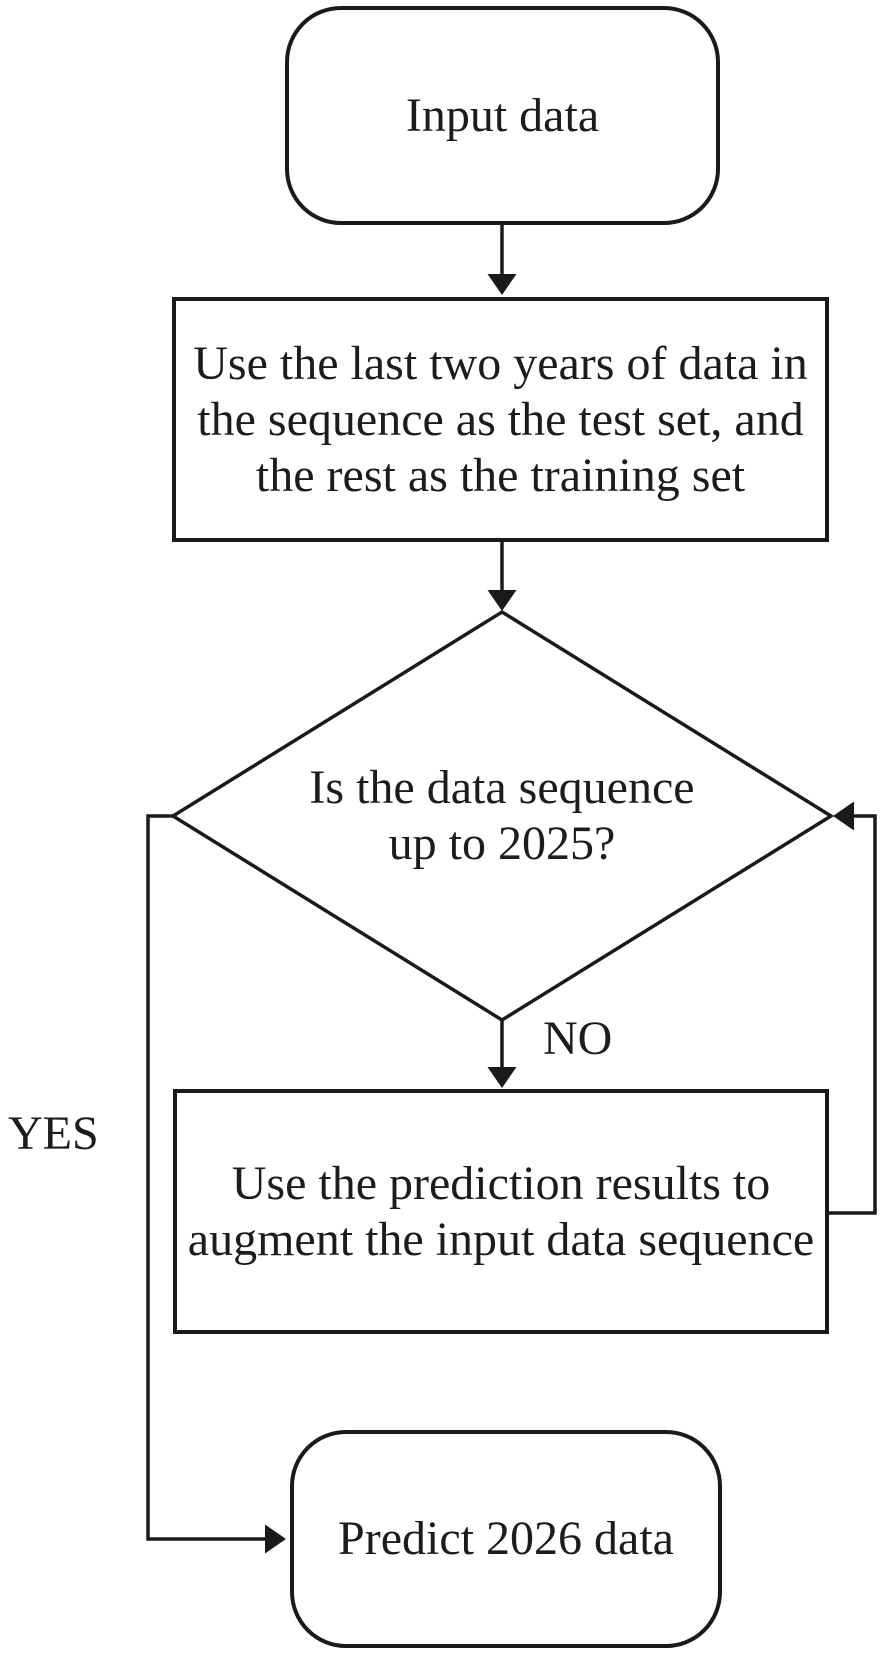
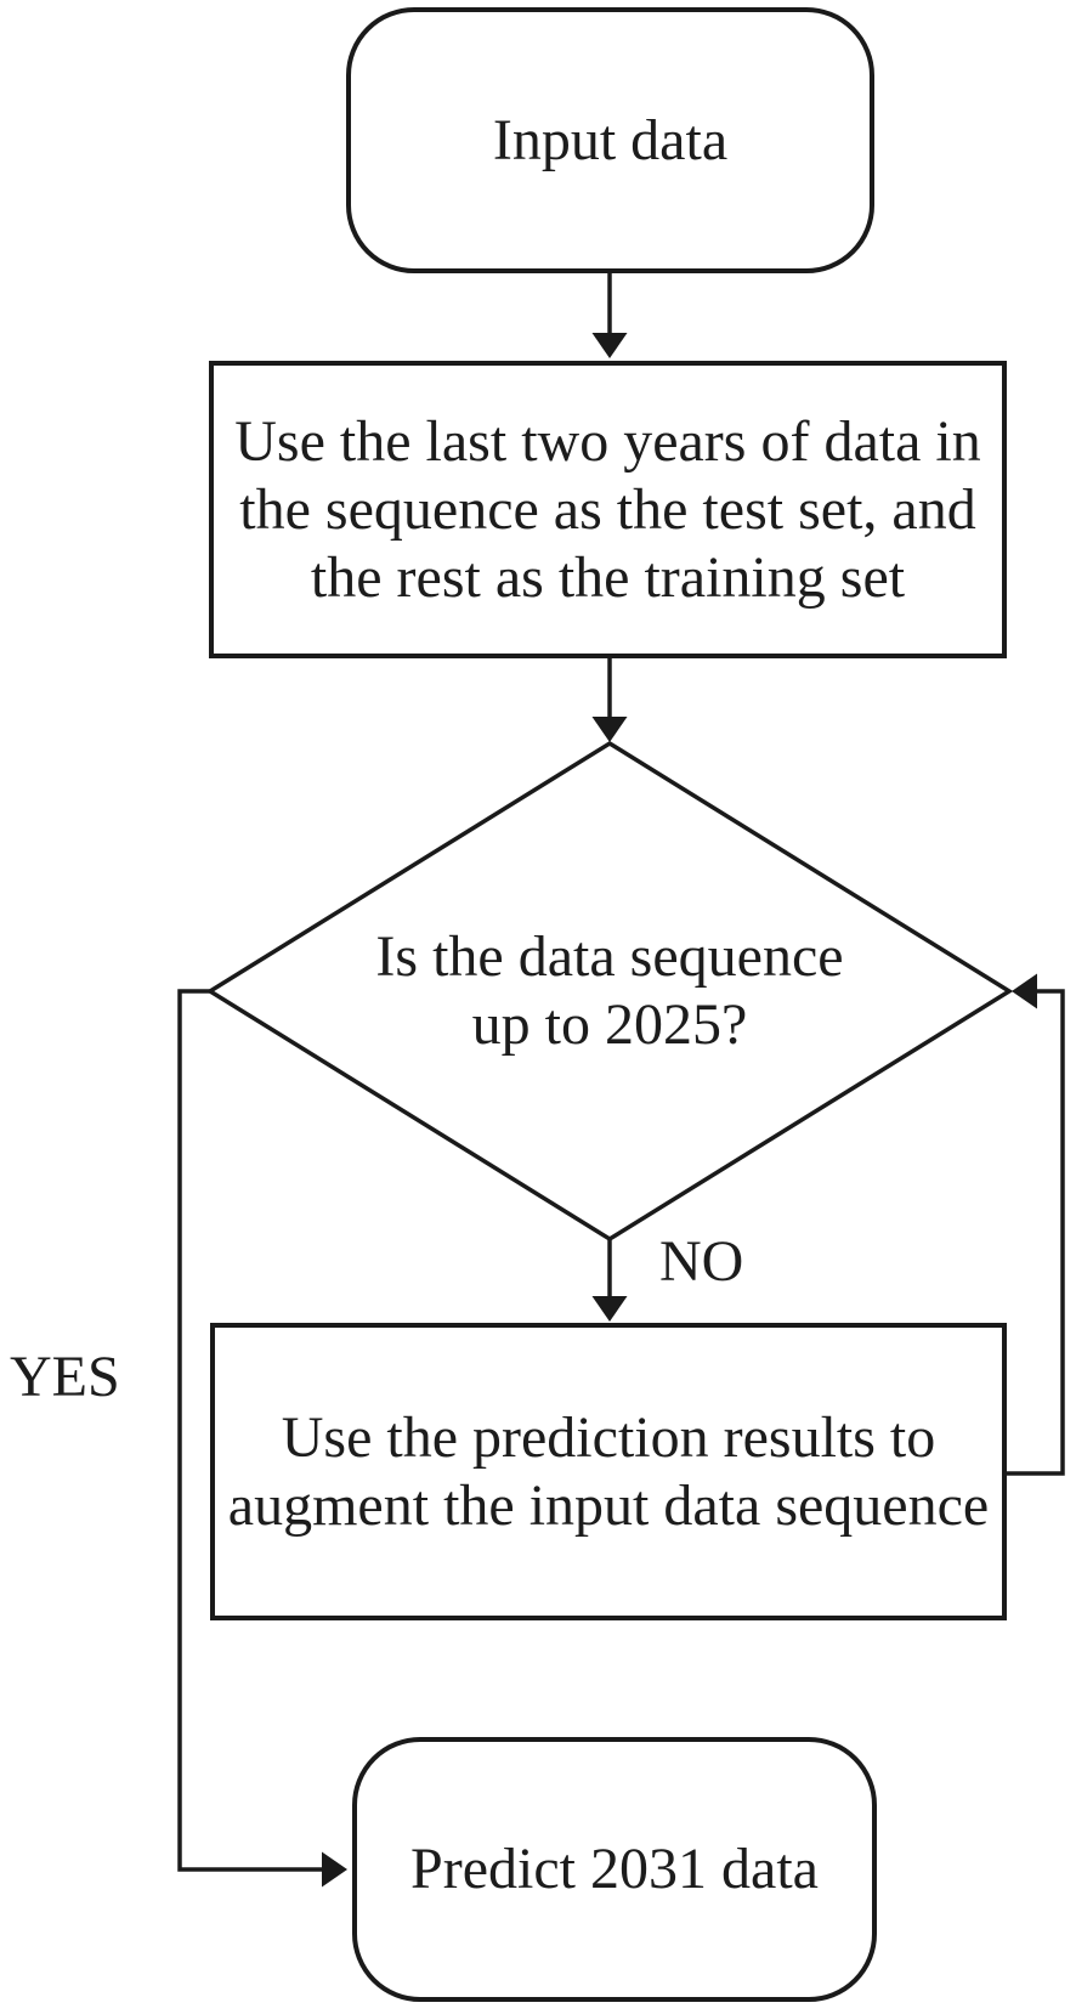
  Input data
  Use the last two years of data in
  the sequence as the test set, and
  the rest as the training set
  Is the data sequence
  up to 2025?
  NO
  YES
  Use the prediction results to
  augment the input data sequence
- Predict 2026 data
+ Predict 2031 data
